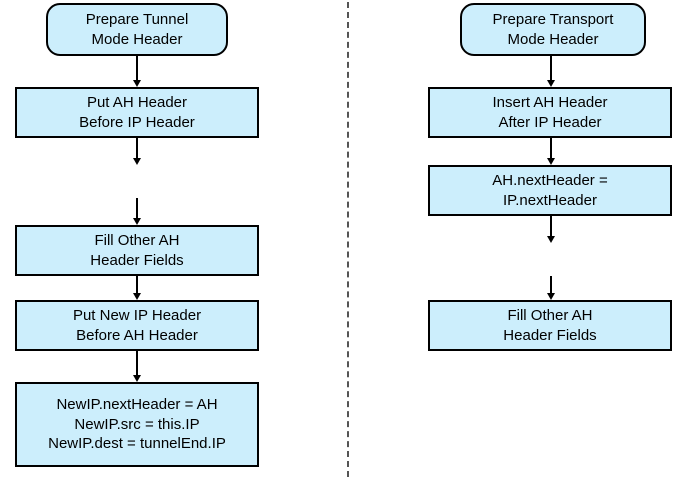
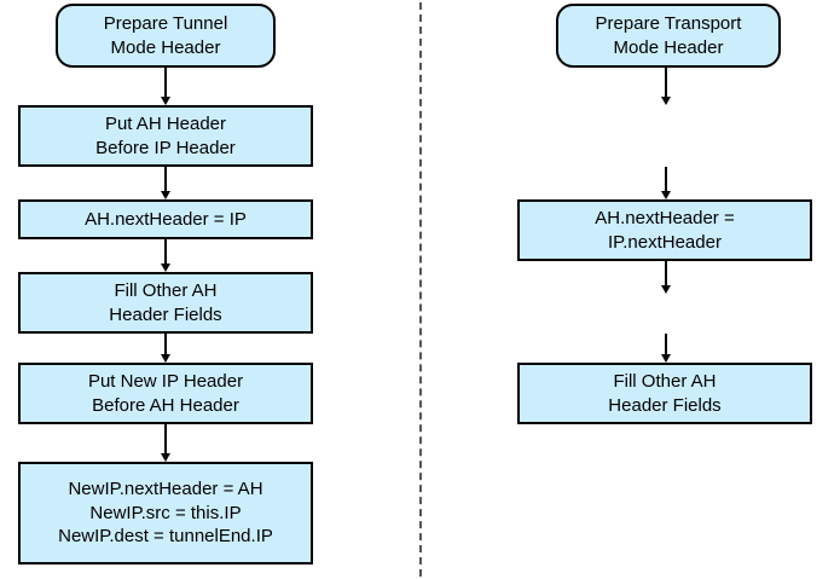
  Prepare Tunnel
  Mode Header
  Put AH Header
  Before IP Header
+ AH.nextHeader = IP
  Fill Other AH
  Header Fields
  Put New IP Header
  Before AH Header
  NewIP.nextHeader = AH
  NewIP.src = this.IP
  NewIP.dest = tunnelEnd.IP
  Prepare Transport
  Mode Header
- Insert AH Header
- After IP Header
  AH.nextHeader =
  IP.nextHeader
  Fill Other AH
  Header Fields
